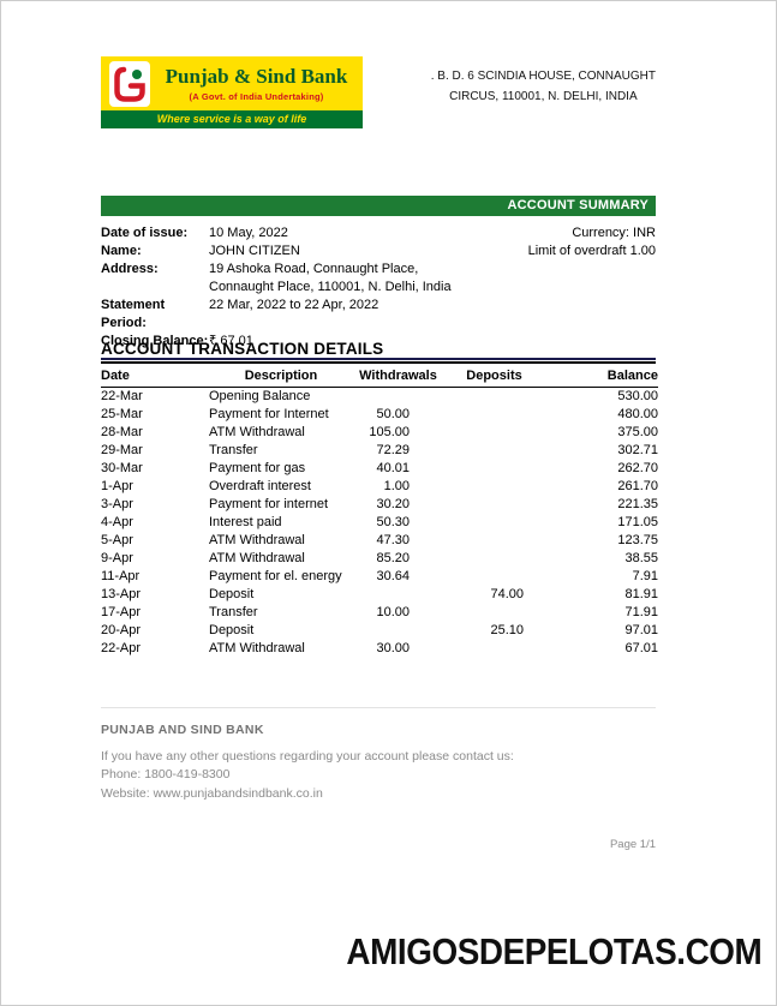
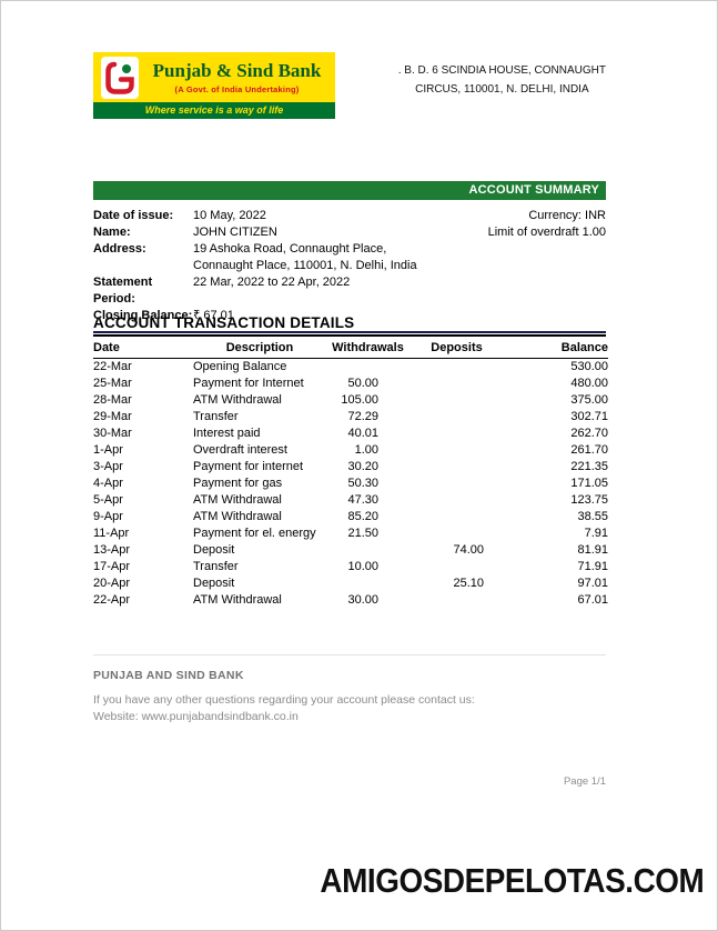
  Punjab & Sind Bank
  (A Govt. of India Undertaking)
  Where service is a way of life
  . B. D. 6 SCINDIA HOUSE, CONNAUGHT
  CIRCUS, 110001, N. DELHI, INDIA
  ACCOUNT SUMMARY
  Date of issue:
  10 May, 2022
  Currency: INR
  Name:
  JOHN CITIZEN
  Limit of overdraft 1.00
  Address:
  19 Ashoka Road, Connaught Place,
  Connaught Place, 110001, N. Delhi, India
  Statement Period:
  22 Mar, 2022 to 22 Apr, 2022
  Closing Balance:
  ₹ 67.01
  ACCOUNT TRANSACTION DETAILS
  Date	Description	Withdrawals	Deposits	Balance
  22-Mar	Opening Balance			530.00
  25-Mar	Payment for Internet	50.00		480.00
  28-Mar	ATM Withdrawal	105.00		375.00
  29-Mar	Transfer	72.29		302.71
- 30-Mar	Payment for gas	40.01		262.70
+ 30-Mar	Interest paid	40.01		262.70
  1-Apr	Overdraft interest	1.00		261.70
  3-Apr	Payment for internet	30.20		221.35
- 4-Apr	Interest paid	50.30		171.05
+ 4-Apr	Payment for gas	50.30		171.05
  5-Apr	ATM Withdrawal	47.30		123.75
  9-Apr	ATM Withdrawal	85.20		38.55
- 11-Apr	Payment for el. energy	30.64		7.91
+ 11-Apr	Payment for el. energy	21.50		7.91
  13-Apr	Deposit		74.00	81.91
  17-Apr	Transfer	10.00		71.91
  20-Apr	Deposit		25.10	97.01
  22-Apr	ATM Withdrawal	30.00		67.01
  PUNJAB AND SIND BANK
  If you have any other questions regarding your account please contact us:
- Phone: 1800-419-8300
  Website: www.punjabandsindbank.co.in
  Page 1/1
  AMIGOSDEPELOTAS.COM
